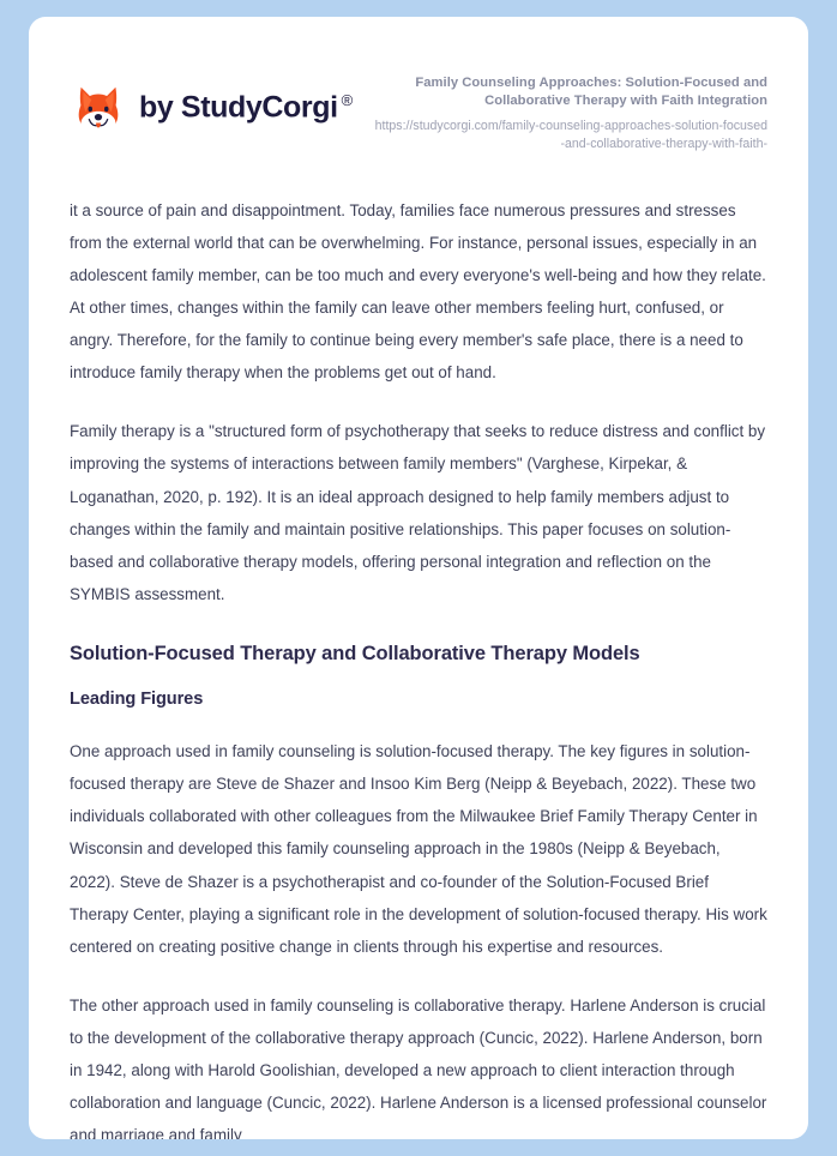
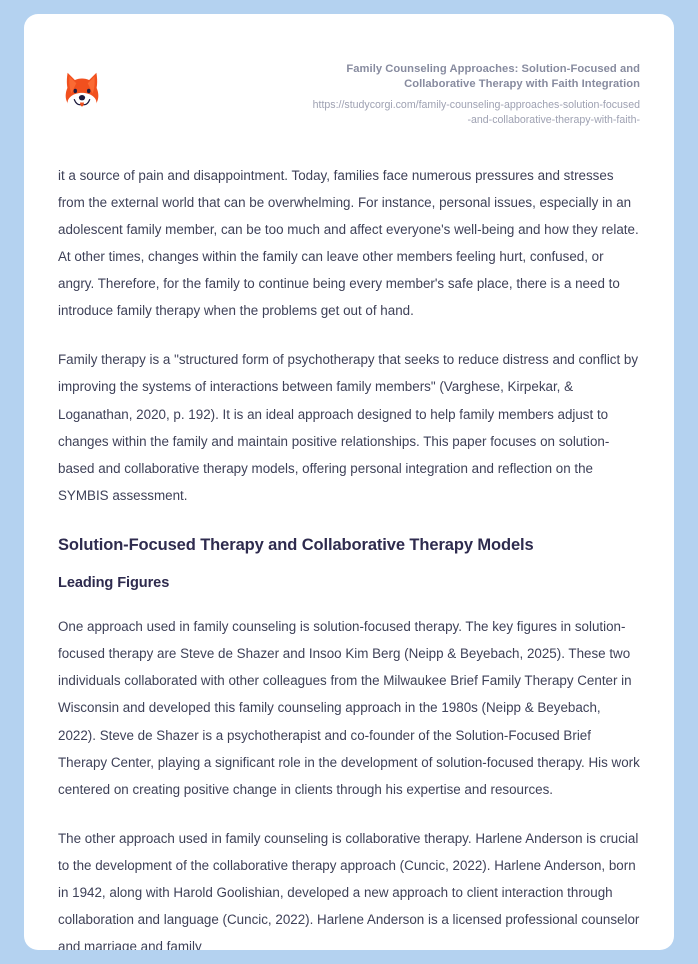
- by StudyCorgi ®
  Family Counseling Approaches: Solution-Focused and Collaborative Therapy with Faith Integration
  https://studycorgi.com/family-counseling-approaches-solution-focused-and-collaborative-therapy-with-faith-
- it a source of pain and disappointment. Today, families face numerous pressures and stresses from the external world that can be overwhelming. For instance, personal issues, especially in an adolescent family member, can be too much and every everyone's well-being and how they relate. At other times, changes within the family can leave other members feeling hurt, confused, or angry. Therefore, for the family to continue being every member's safe place, there is a need to introduce family therapy when the problems get out of hand.
+ it a source of pain and disappointment. Today, families face numerous pressures and stresses from the external world that can be overwhelming. For instance, personal issues, especially in an adolescent family member, can be too much and affect everyone's well-being and how they relate. At other times, changes within the family can leave other members feeling hurt, confused, or angry. Therefore, for the family to continue being every member's safe place, there is a need to introduce family therapy when the problems get out of hand.
  Family therapy is a "structured form of psychotherapy that seeks to reduce distress and conflict by improving the systems of interactions between family members" (Varghese, Kirpekar, & Loganathan, 2020, p. 192). It is an ideal approach designed to help family members adjust to changes within the family and maintain positive relationships. This paper focuses on solution-based and collaborative therapy models, offering personal integration and reflection on the SYMBIS assessment.
  Solution-Focused Therapy and Collaborative Therapy Models
  Leading Figures
- One approach used in family counseling is solution-focused therapy. The key figures in solution-focused therapy are Steve de Shazer and Insoo Kim Berg (Neipp & Beyebach, 2022). These two individuals collaborated with other colleagues from the Milwaukee Brief Family Therapy Center in Wisconsin and developed this family counseling approach in the 1980s (Neipp & Beyebach, 2022). Steve de Shazer is a psychotherapist and co-founder of the Solution-Focused Brief Therapy Center, playing a significant role in the development of solution-focused therapy. His work centered on creating positive change in clients through his expertise and resources.
+ One approach used in family counseling is solution-focused therapy. The key figures in solution-focused therapy are Steve de Shazer and Insoo Kim Berg (Neipp & Beyebach, 2025). These two individuals collaborated with other colleagues from the Milwaukee Brief Family Therapy Center in Wisconsin and developed this family counseling approach in the 1980s (Neipp & Beyebach, 2022). Steve de Shazer is a psychotherapist and co-founder of the Solution-Focused Brief Therapy Center, playing a significant role in the development of solution-focused therapy. His work centered on creating positive change in clients through his expertise and resources.
  The other approach used in family counseling is collaborative therapy. Harlene Anderson is crucial to the development of the collaborative therapy approach (Cuncic, 2022). Harlene Anderson, born in 1942, along with Harold Goolishian, developed a new approach to client interaction through collaboration and language (Cuncic, 2022). Harlene Anderson is a licensed professional counselor and marriage and family
